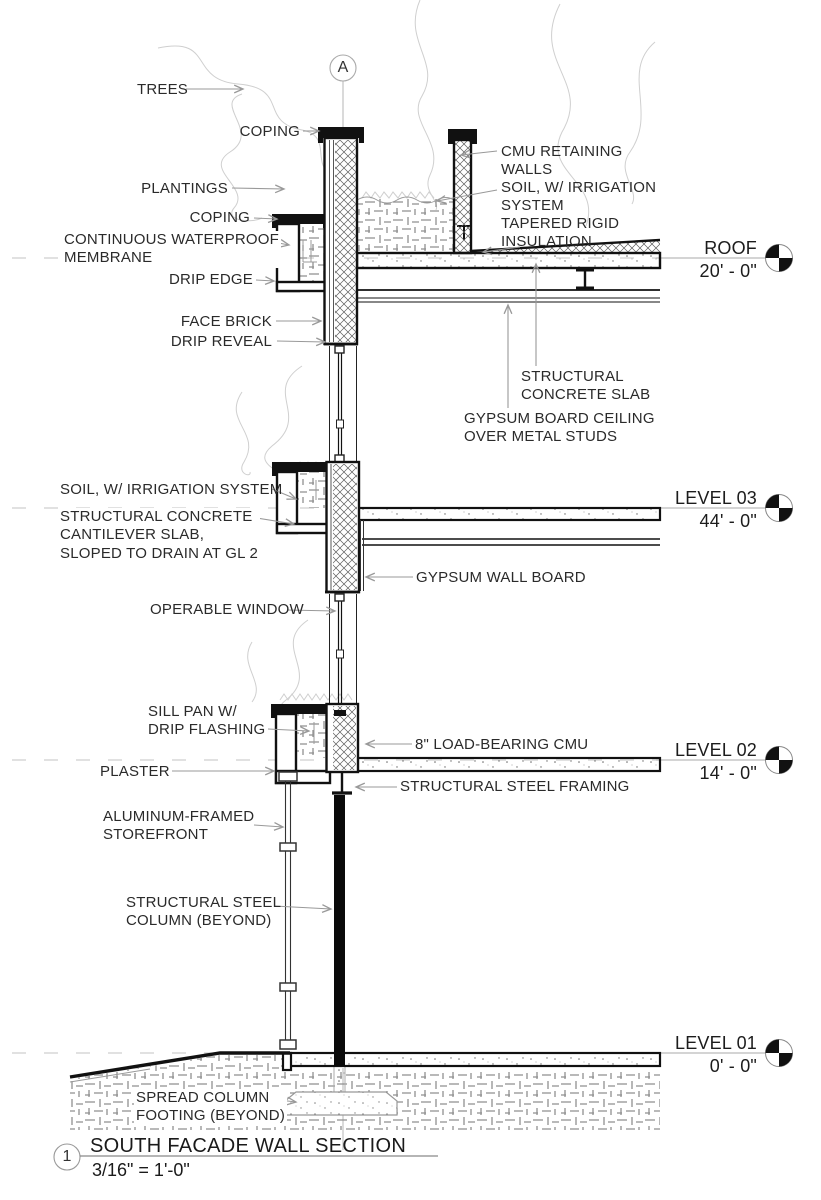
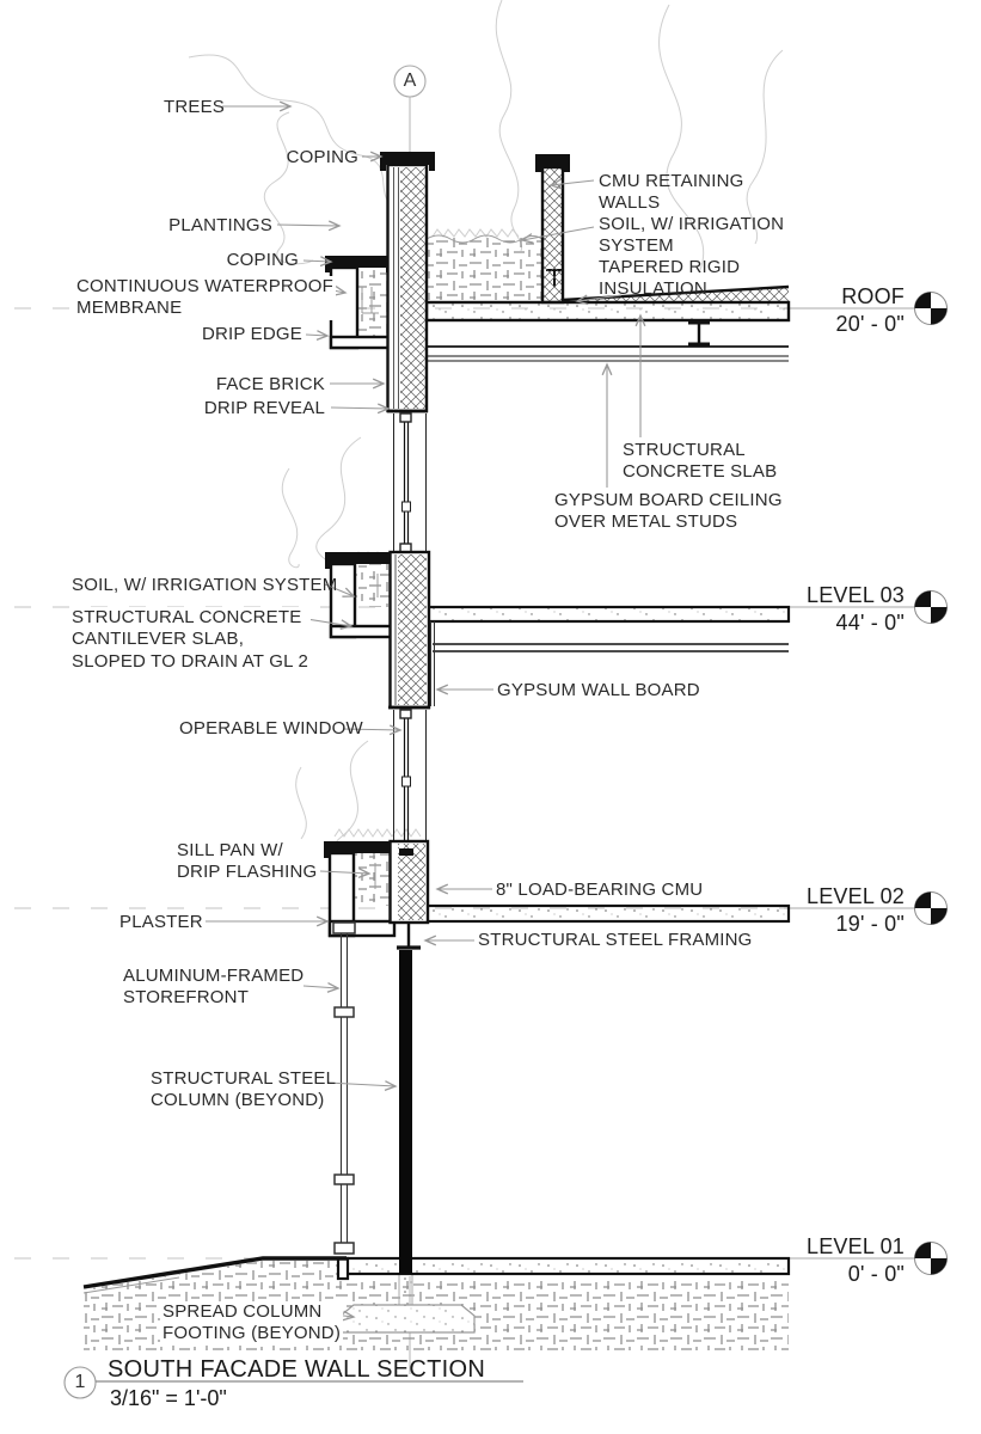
  A
  TREES
  COPING
  PLANTINGS
  COPING
  CONTINUOUS WATERPROOF
  MEMBRANE
  DRIP EDGE
  FACE BRICK
  DRIP REVEAL
  CMU RETAINING
  WALLS
  SOIL, W/ IRRIGATION
  SYSTEM
  TAPERED RIGID
  INSULATION
  STRUCTURAL
  CONCRETE SLAB
  GYPSUM BOARD CEILING
  OVER METAL STUDS
  SOIL, W/ IRRIGATION SYSTEM
  STRUCTURAL CONCRETE
  CANTILEVER SLAB,
  SLOPED TO DRAIN AT GL 2
  GYPSUM WALL BOARD
  OPERABLE WINDOW
  SILL PAN W/
  DRIP FLASHING
  8" LOAD-BEARING CMU
  PLASTER
  STRUCTURAL STEEL FRAMING
  ALUMINUM-FRAMED
  STOREFRONT
  STRUCTURAL STEEL
  COLUMN (BEYOND)
  SPREAD COLUMN
  FOOTING (BEYOND)
  ROOF
  20' - 0"
  LEVEL 03
  44' - 0"
  LEVEL 02
- 14' - 0"
+ 19' - 0"
  LEVEL 01
  0' - 0"
  1
  SOUTH FACADE WALL SECTION
  3/16" = 1'-0"
